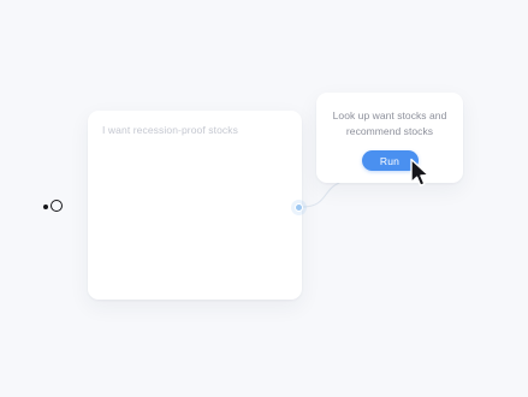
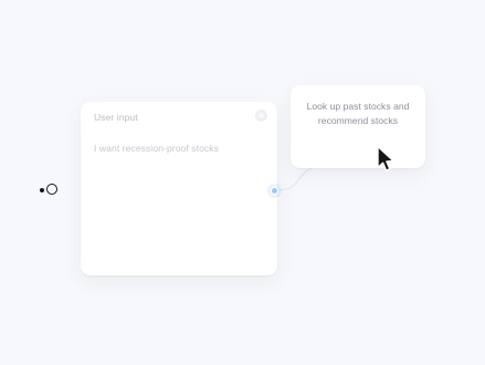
+ User input
  I want recession-proof stocks
- Look up want stocks and recommend stocks
+ Look up past stocks and recommend stocks
- Run
